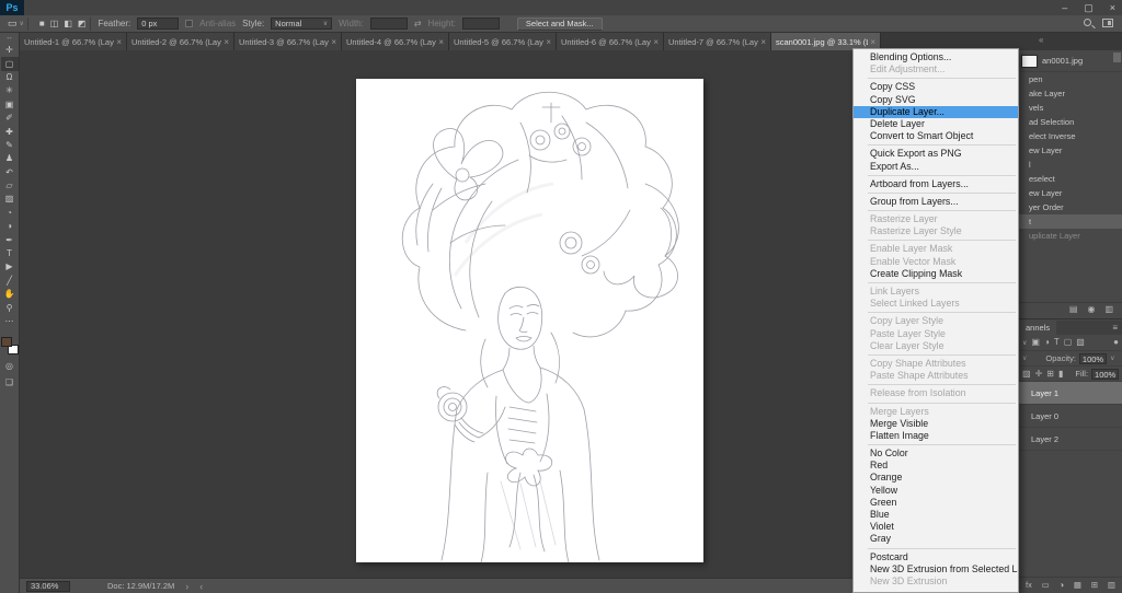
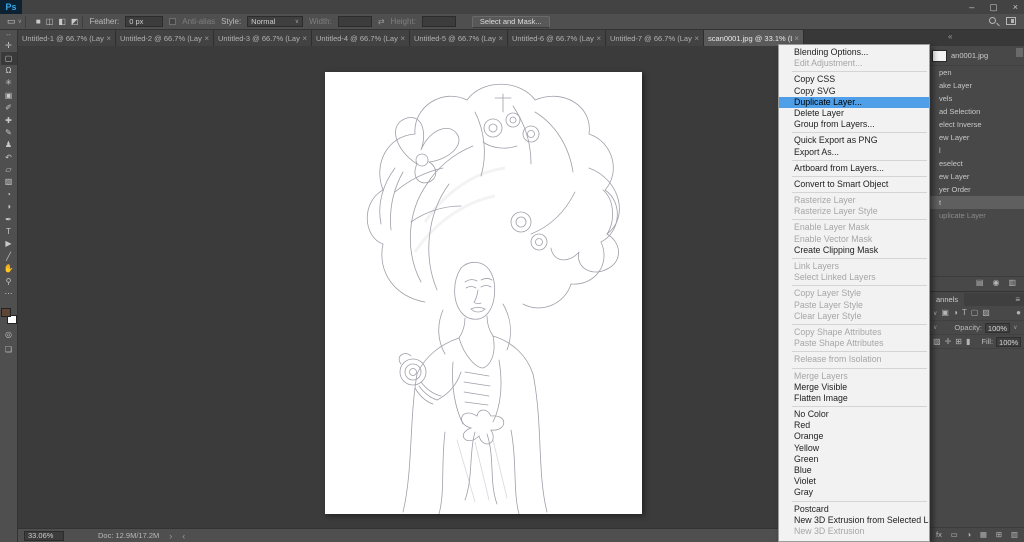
  Ps
  –
  ▢
  ×
  ▭
  ■
  ◫
  ◧
  ◩
  Feather:
  0 px
  Anti-alias
  Style:
  Normal
  Width:
  ⇄
  Height:
  Select and Mask...
  Untitled-1 @ 66.7% (Lay
  ×
  Untitled-2 @ 66.7% (Lay
  ×
  Untitled-3 @ 66.7% (Lay
  ×
  Untitled-4 @ 66.7% (Lay
  ×
  Untitled-5 @ 66.7% (Lay
  ×
  Untitled-6 @ 66.7% (Lay
  ×
  Untitled-7 @ 66.7% (Lay
  ×
  ×
  «
  ✛
  ▢
  Ω
  ✳
  ▣
  ✐
  ✚
  ✎
  ♟
  ↶
  ▱
  ▨
  ◔
  ◑
  ✒
  T
  ▶
  ╱
  ✋
  ⚲
  ⋯
  ◎
  ❏
  an0001.jpg
  pen
  ake Layer
  vels
  ad Selection
  elect Inverse
  ew Layer
  l
  eselect
  ew Layer
  yer Order
  t
  uplicate Layer
  ▤
  ◉
  ▥
  annels
  ≡
  ▣
  ◑
  T
  ▢
  ▨
  ●
  Opacity:
  100%
  ▨
  ✛
  ⊞
  ▮
  Fill:
  100%
- Layer 1
- Layer 0
- Layer 2
  fx
  ▭
  ◑
  ▦
  ⊞
  ▥
  33.06%
  Doc: 12.9M/17.2M
  ›
  ‹
  Blending Options...
  Edit Adjustment...
  Copy CSS
  Copy SVG
  Duplicate Layer...
  Delete Layer
- Convert to Smart Object
+ Group from Layers...
  Quick Export as PNG
  Export As...
  Artboard from Layers...
- Group from Layers...
+ Convert to Smart Object
  Rasterize Layer
  Rasterize Layer Style
  Enable Layer Mask
  Enable Vector Mask
  Create Clipping Mask
  Link Layers
  Select Linked Layers
  Copy Layer Style
  Paste Layer Style
  Clear Layer Style
  Copy Shape Attributes
  Paste Shape Attributes
  Release from Isolation
  Merge Layers
  Merge Visible
  Flatten Image
  No Color
  Red
  Orange
  Yellow
  Green
  Blue
  Violet
  Gray
  Postcard
  New 3D Extrusion from Selected L
  New 3D Extrusion
